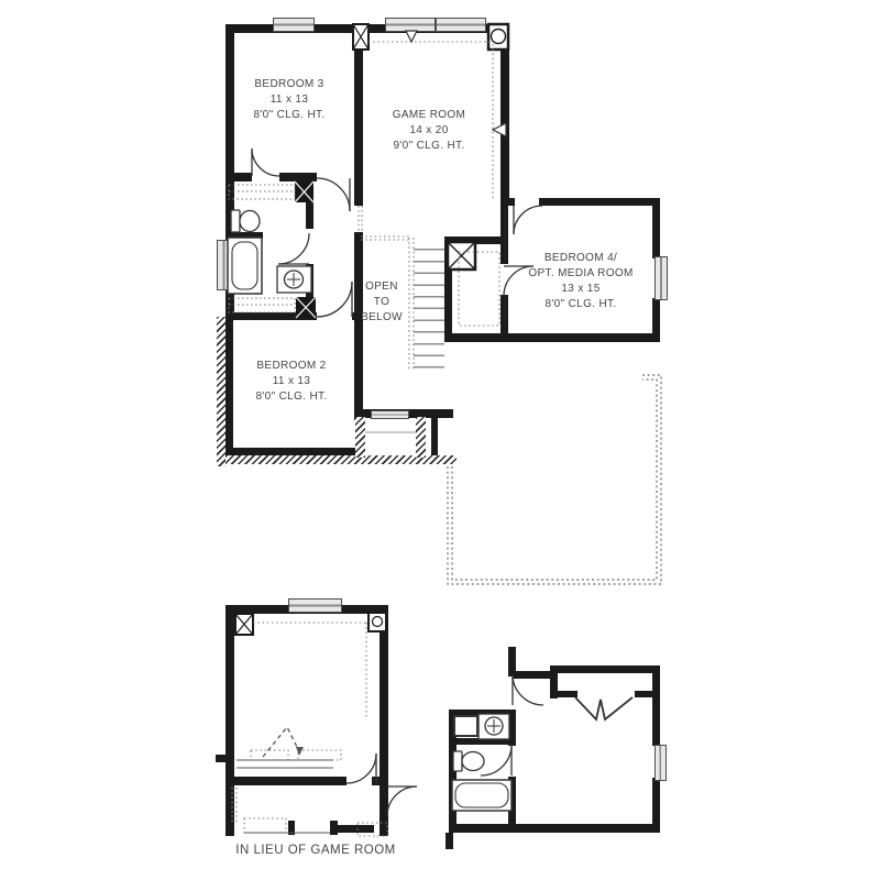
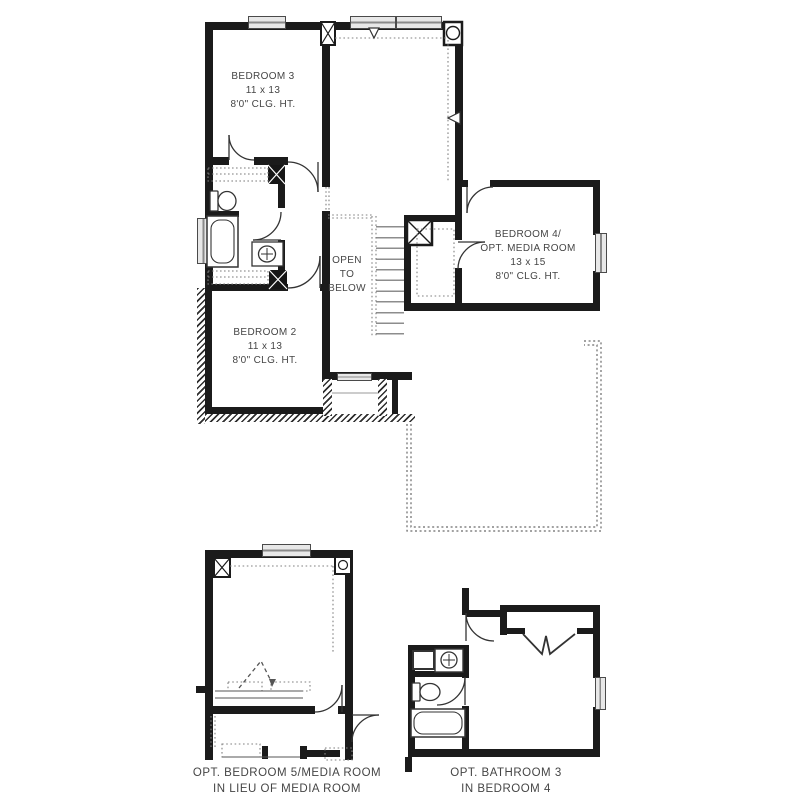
  BEDROOM 3
  11 x 13
  8'0" CLG. HT.
- GAME ROOM
- 14 x 20
- 9'0" CLG. HT.
  BEDROOM 4/
  OPT. MEDIA ROOM
  13 x 15
  8'0" CLG. HT.
  BEDROOM 2
  11 x 13
  8'0" CLG. HT.
  OPEN
  TO
  BELOW
+ OPT. BEDROOM 5/MEDIA ROOM
- IN LIEU OF GAME ROOM
+ IN LIEU OF MEDIA ROOM
+ OPT. BATHROOM 3
+ IN BEDROOM 4
